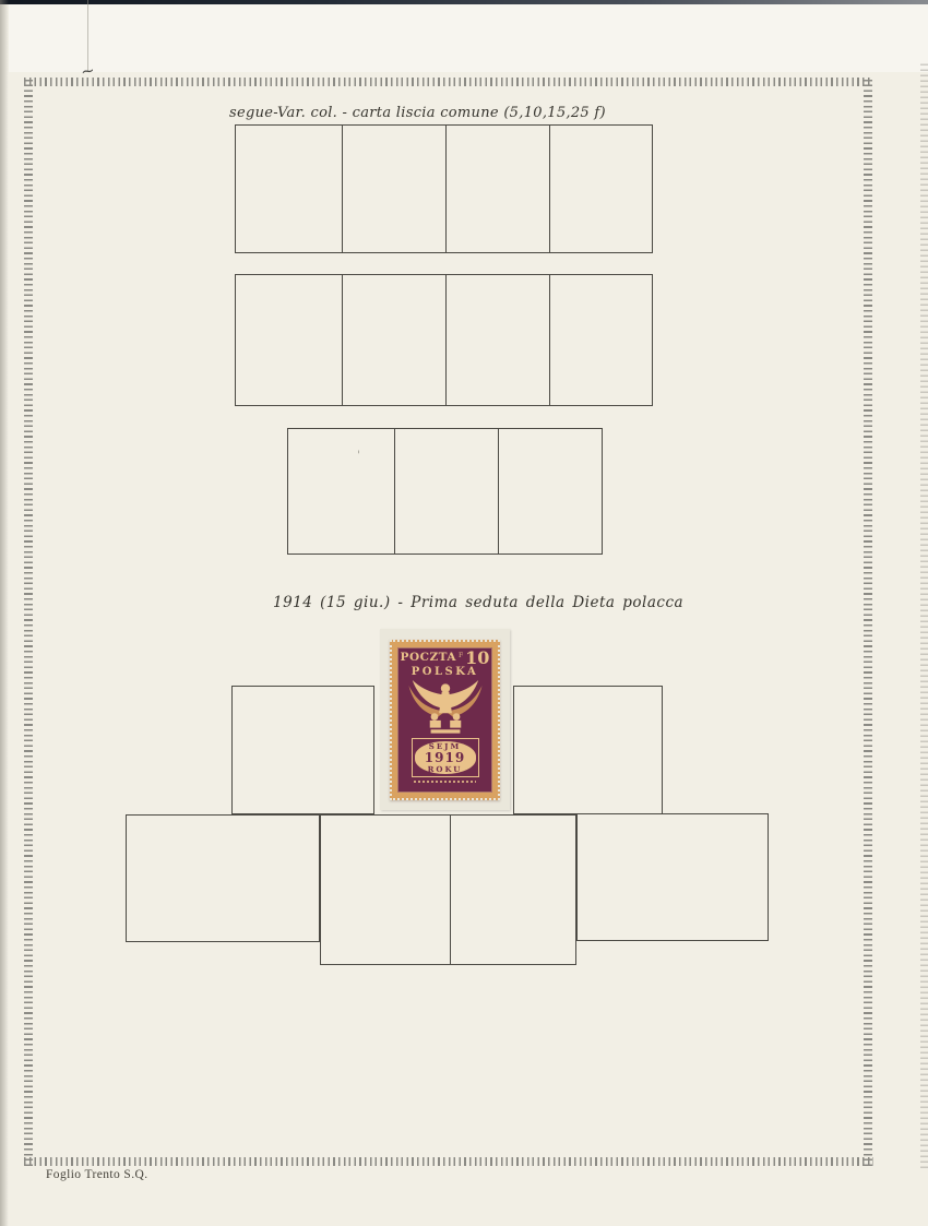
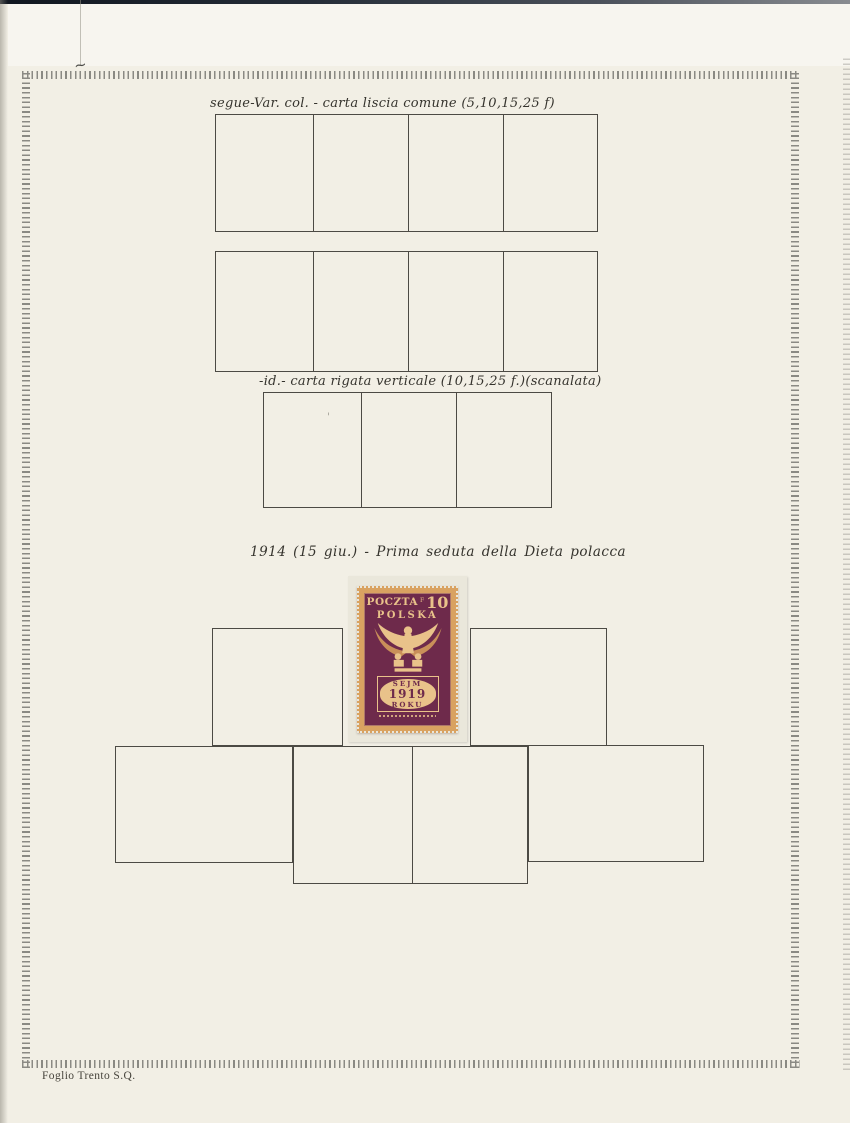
  '
  segue-Var. col. - carta liscia comune (5,10,15,25 f)
+ -id.- carta rigata verticale (10,15,25 f.)(scanalata)
  1914 (15 giu.) - Prima seduta della Dieta polacca
  POCZTA
  10
  POLSKA
  SEJM
  1919
  ROKU
  Foglio Trento S.Q.
